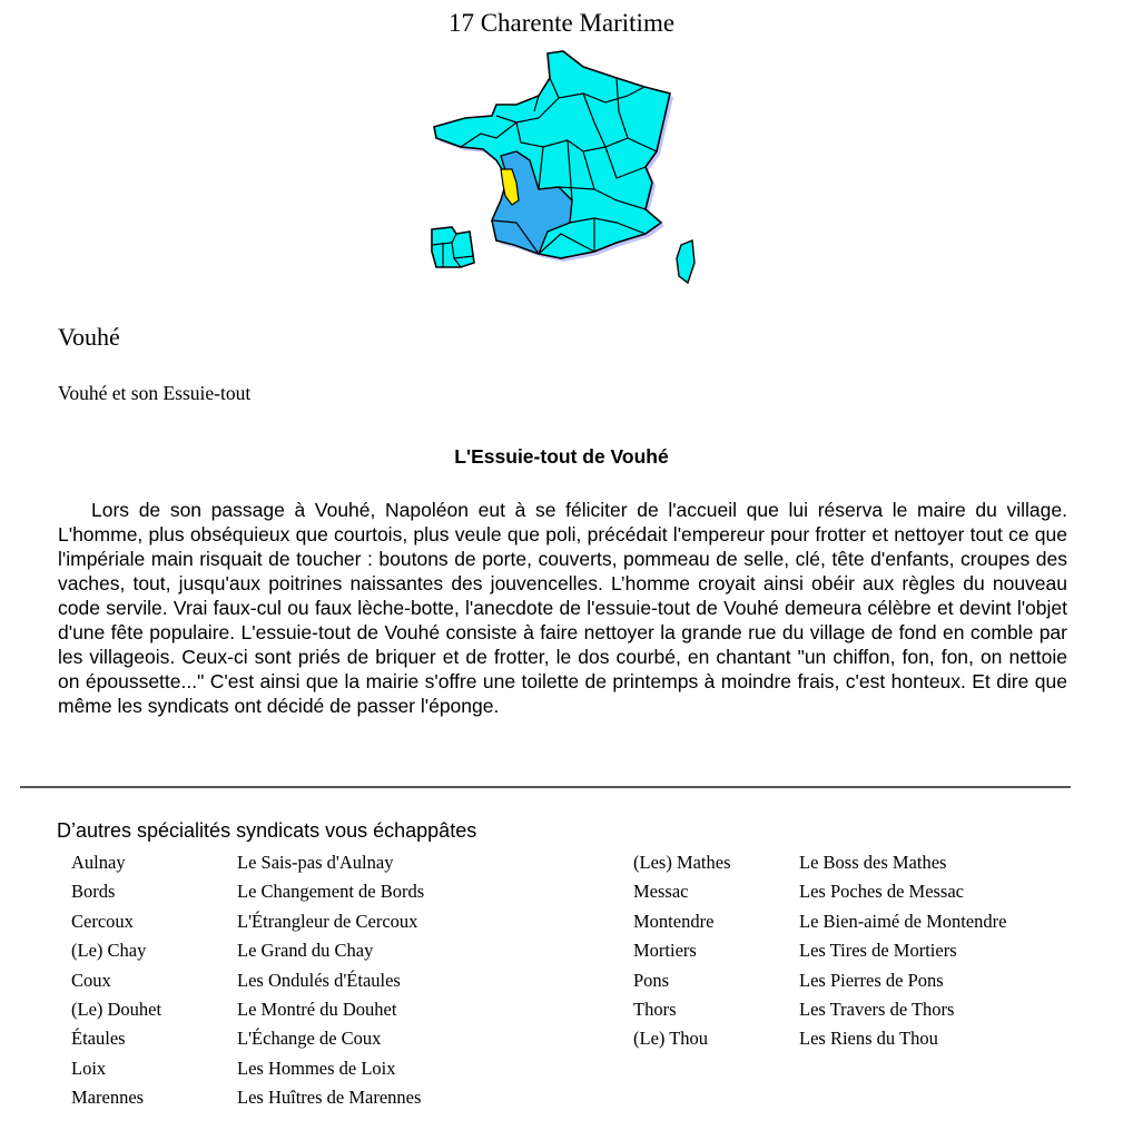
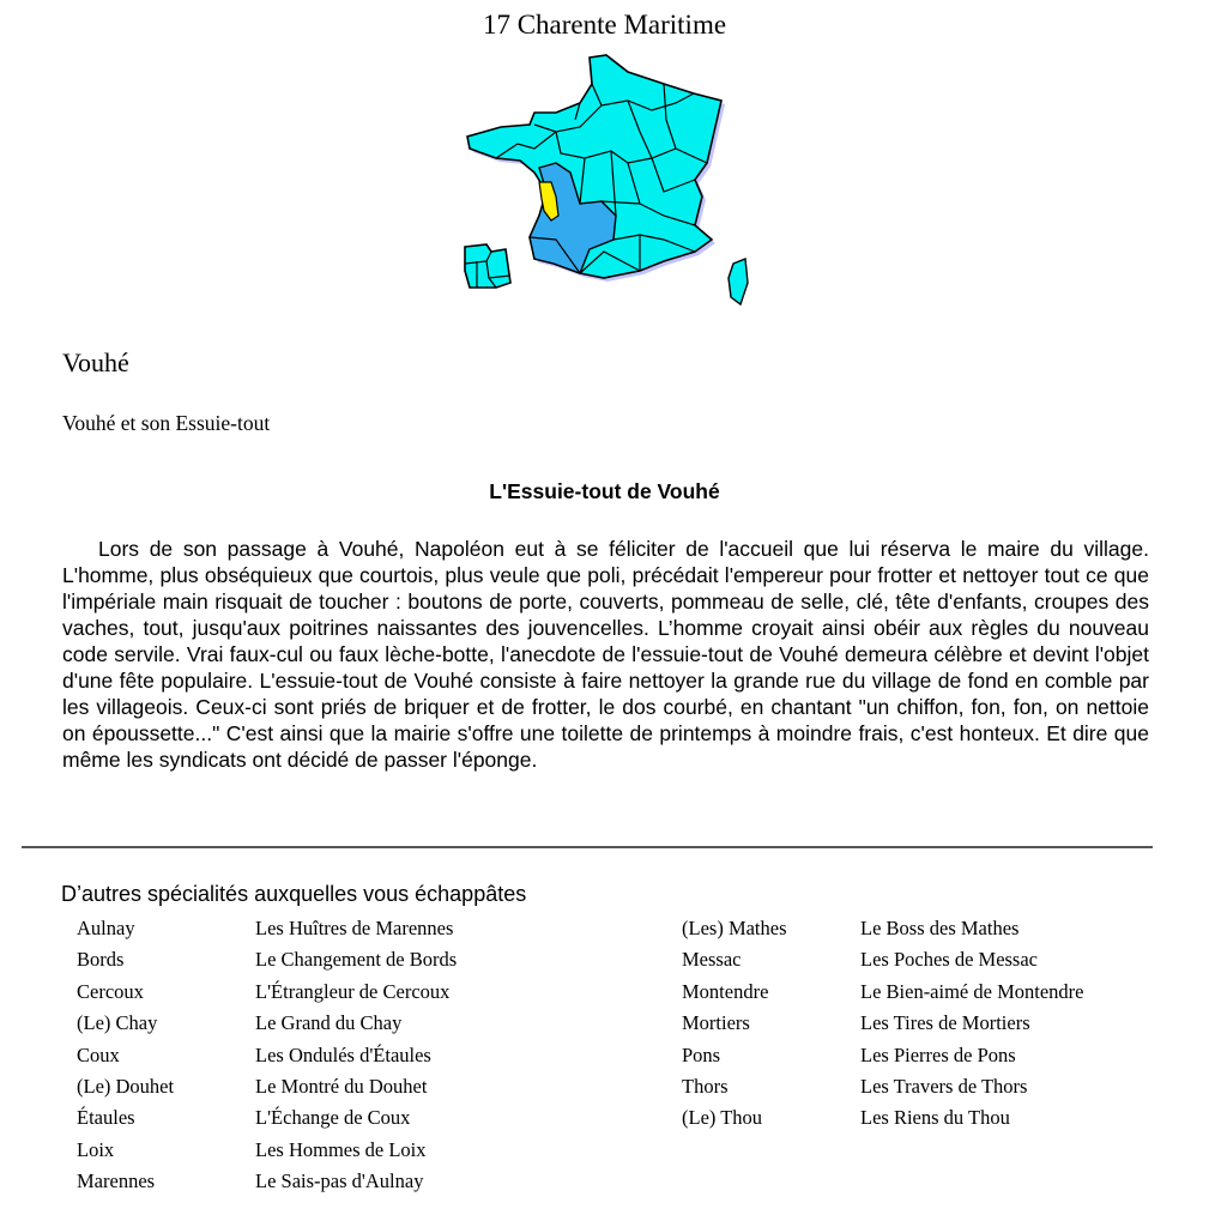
  17 Charente Maritime
  Vouhé
  Vouhé et son Essuie-tout
  L'Essuie-tout de Vouhé
  Lors de son passage à Vouhé, Napoléon eut à se féliciter de l'accueil que lui réserva le maire du village. L'homme, plus obséquieux que courtois, plus veule que poli, précédait l'empereur pour frotter et nettoyer tout ce que l'impériale main risquait de toucher : boutons de porte, couverts, pommeau de selle, clé, tête d'enfants, croupes des vaches, tout, jusqu'aux poitrines naissantes des jouvencelles. L’homme croyait ainsi obéir aux règles du nouveau code servile. Vrai faux-cul ou faux lèche-botte, l'anecdote de l'essuie-tout de Vouhé demeura célèbre et devint l'objet d'une fête populaire. L'essuie-tout de Vouhé consiste à faire nettoyer la grande rue du village de fond en comble par les villageois. Ceux-ci sont priés de briquer et de frotter, le dos courbé, en chantant "un chiffon, fon, fon, on nettoie on épоussette..." C'est ainsi que la mairie s'offre une toilette de printemps à moindre frais, c'est honteux. Et dire que même les syndicats ont décidé de passer l'éponge.
- D’autres spécialités syndicats vous échappâtes
+ D’autres spécialités auxquelles vous échappâtes
  Aulnay
- Le Sais-pas d'Aulnay
+ Les Huîtres de Marennes
  Bords
  Le Changement de Bords
  Cercoux
  L'Étrangleur de Cercoux
  (Le) Chay
  Le Grand du Chay
  Coux
  Les Ondulés d'Étaules
  (Le) Douhet
  Le Montré du Douhet
  Étaules
  L'Échange de Coux
  Loix
  Les Hommes de Loix
  Marennes
- Les Huîtres de Marennes
+ Le Sais-pas d'Aulnay
  (Les) Mathes
  Le Boss des Mathes
  Messac
  Les Poches de Messac
  Montendre
  Le Bien-aimé de Montendre
  Mortiers
  Les Tires de Mortiers
  Pons
  Les Pierres de Pons
  Thors
  Les Travers de Thors
  (Le) Thou
  Les Riens du Thou
